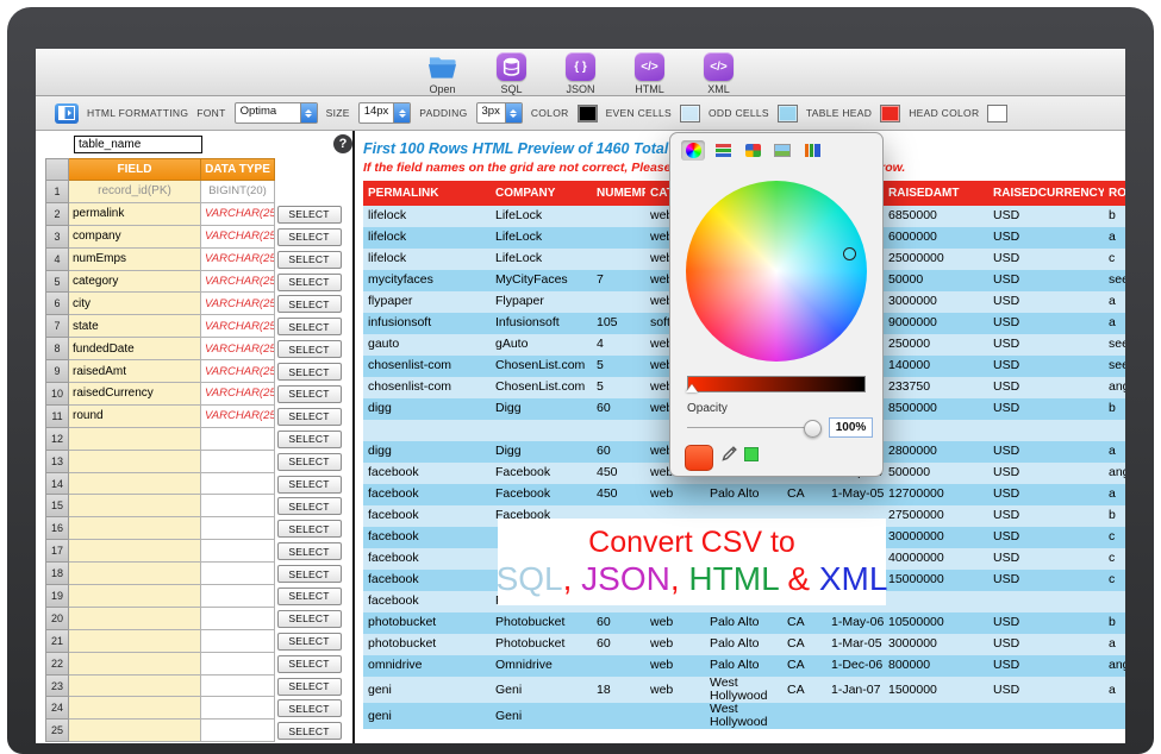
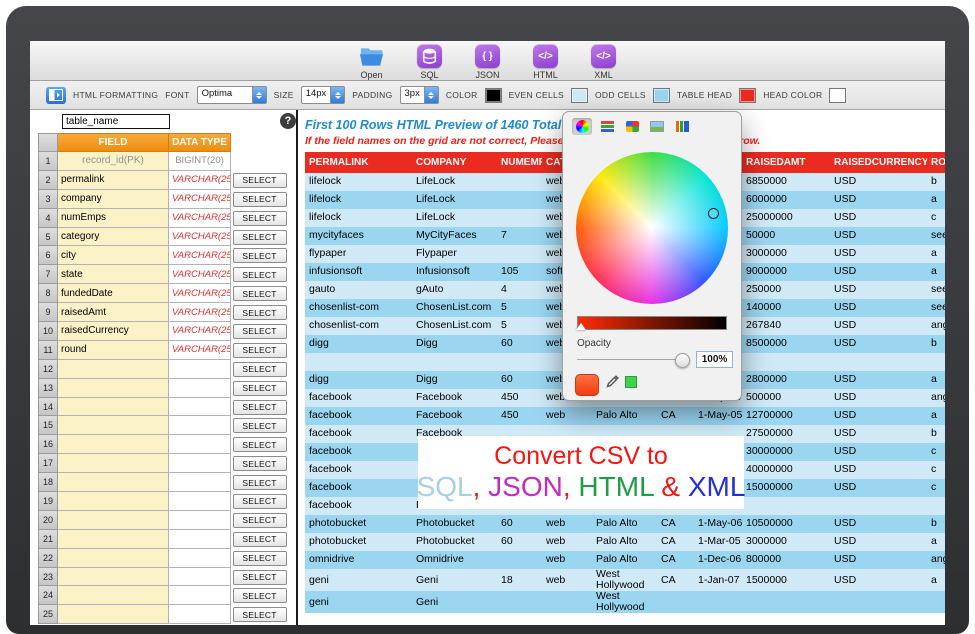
  Open
  SQL
  { }
  JSON
  </>
  HTML
  </>
  XML
  HTML FORMATTING
  FONT
  Optima
  SIZE
  14px
  PADDING
  3px
  COLOR
  EVEN CELLS
  ODD CELLS
  TABLE HEAD
  HEAD COLOR
  table_name
  ?
  FIELD
  DATA TYPE
  1
  record_id(PK)
  BIGINT(20)
  2
  permalink
  VARCHAR(25
  SELECT
  3
  company
  VARCHAR(25
  SELECT
  4
  numEmps
  VARCHAR(25
  SELECT
  5
  category
  VARCHAR(25
  SELECT
  6
  city
  VARCHAR(25
  SELECT
  7
  state
  VARCHAR(25
  SELECT
  8
  fundedDate
  VARCHAR(25
  SELECT
  9
  raisedAmt
  VARCHAR(25
  SELECT
  10
  raisedCurrency
  VARCHAR(25
  SELECT
  11
  round
  VARCHAR(25
  SELECT
  12
  SELECT
  13
  SELECT
  14
  SELECT
  15
  SELECT
  16
  SELECT
  17
  SELECT
  18
  SELECT
  19
  SELECT
  20
  SELECT
  21
  SELECT
  22
  SELECT
  23
  SELECT
  24
  SELECT
  25
  SELECT
  First 100 Rows HTML Preview of 1460 Total
  lifelock	LifeLock		we				6850000	USD	b
  lifelock	LifeLock		we				6000000	USD	a
  lifelock	LifeLock		we				25000000	USD	c
  mycityfaces	MyCityFaces	7	we				50000	USD	se
  flypaper	Flypaper		we				3000000	USD	a
  infusionsoft	Infusionsoft	105	sof				9000000	USD	a
  gauto	gAuto	4	we				250000	USD	se
  chosenlist-com	ChosenList.com	5	we				140000	USD	se
- chosenlist-com	ChosenList.com	5	we				233750	USD	an
+ chosenlist-com	ChosenList.com	5	we				267840	USD	an
  digg	Digg	60	we				8500000	USD	b
  digg	Digg	60	we				2800000	USD	a
  facebook	Facebook	450	web	Palo Alto	CA	1-May-05	12700000	USD	a
  facebook	Facebook						27500000	USD	b
  facebook							30000000	USD	c
  facebook							40000000	USD	c
  facebook							15000000	USD	c
  photobucket	Photobucket	60	web	Palo Alto	CA	1-May-06	10500000	USD	b
  photobucket	Photobucket	60	web	Palo Alto	CA	1-Mar-05	3000000	USD	a
  omnidrive	Omnidrive		web	Palo Alto	CA	1-Dec-06	800000	USD	an
  geni	Geni	18	web	West Hollywood	CA	1-Jan-07	1500000	USD	a
  geni	Geni			West Hollywood
  Opacity
  100%
  Convert CSV to
  SQL, JSON, HTML & XML
